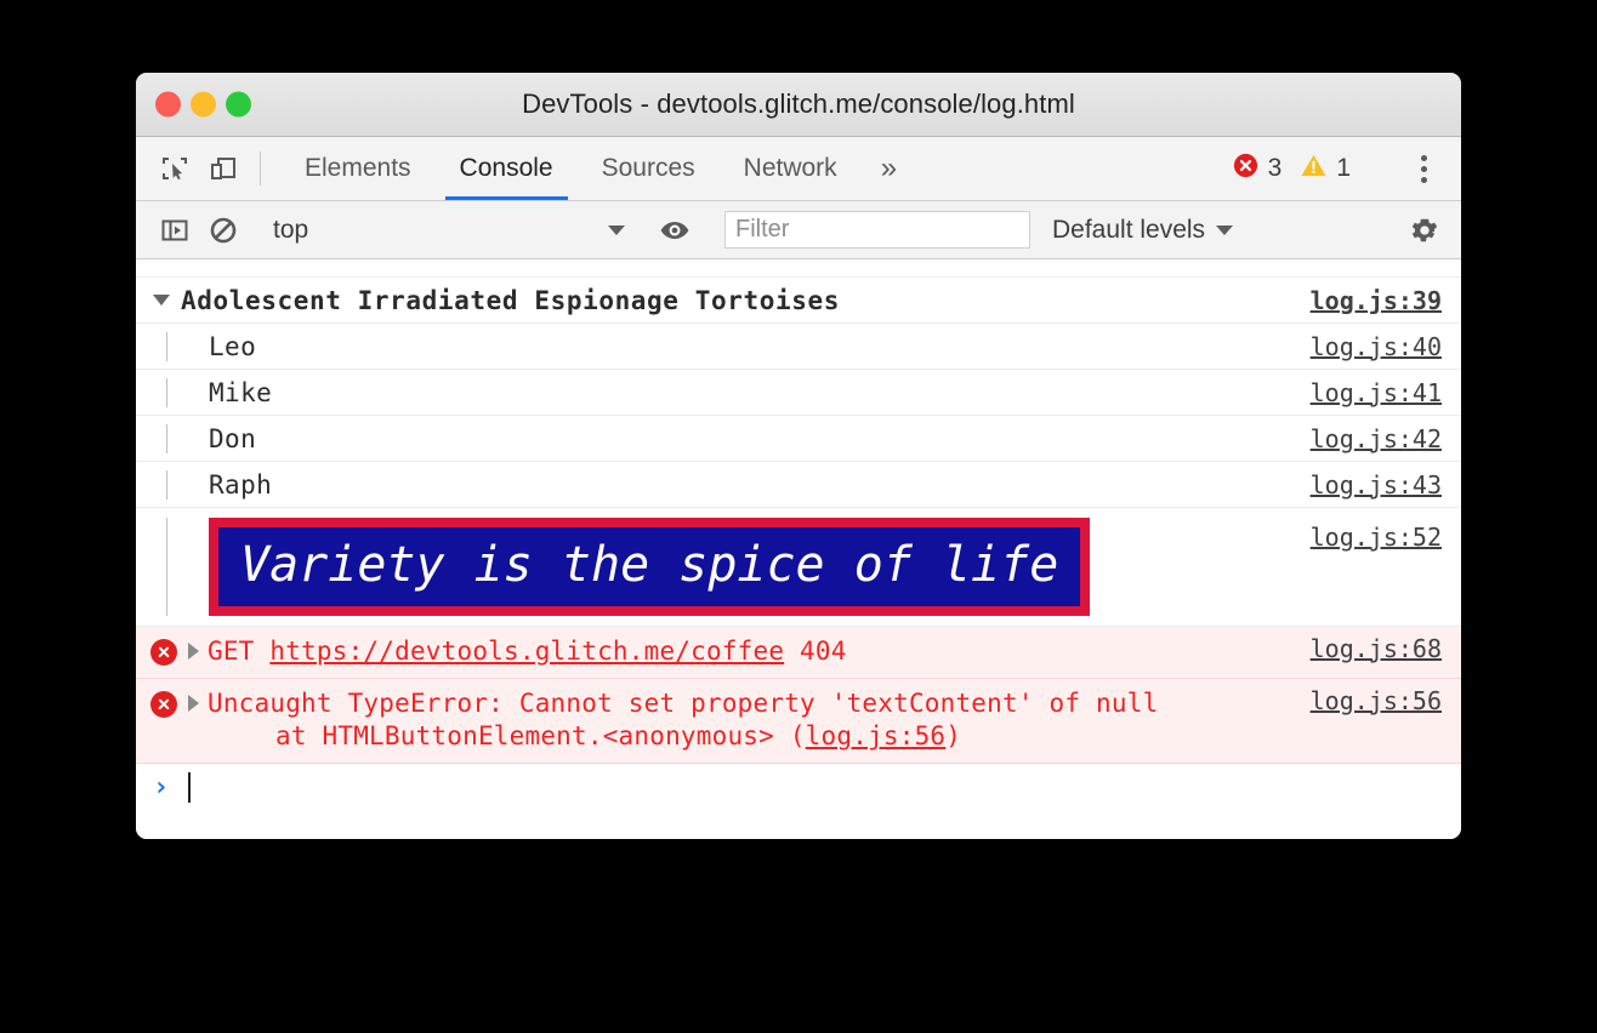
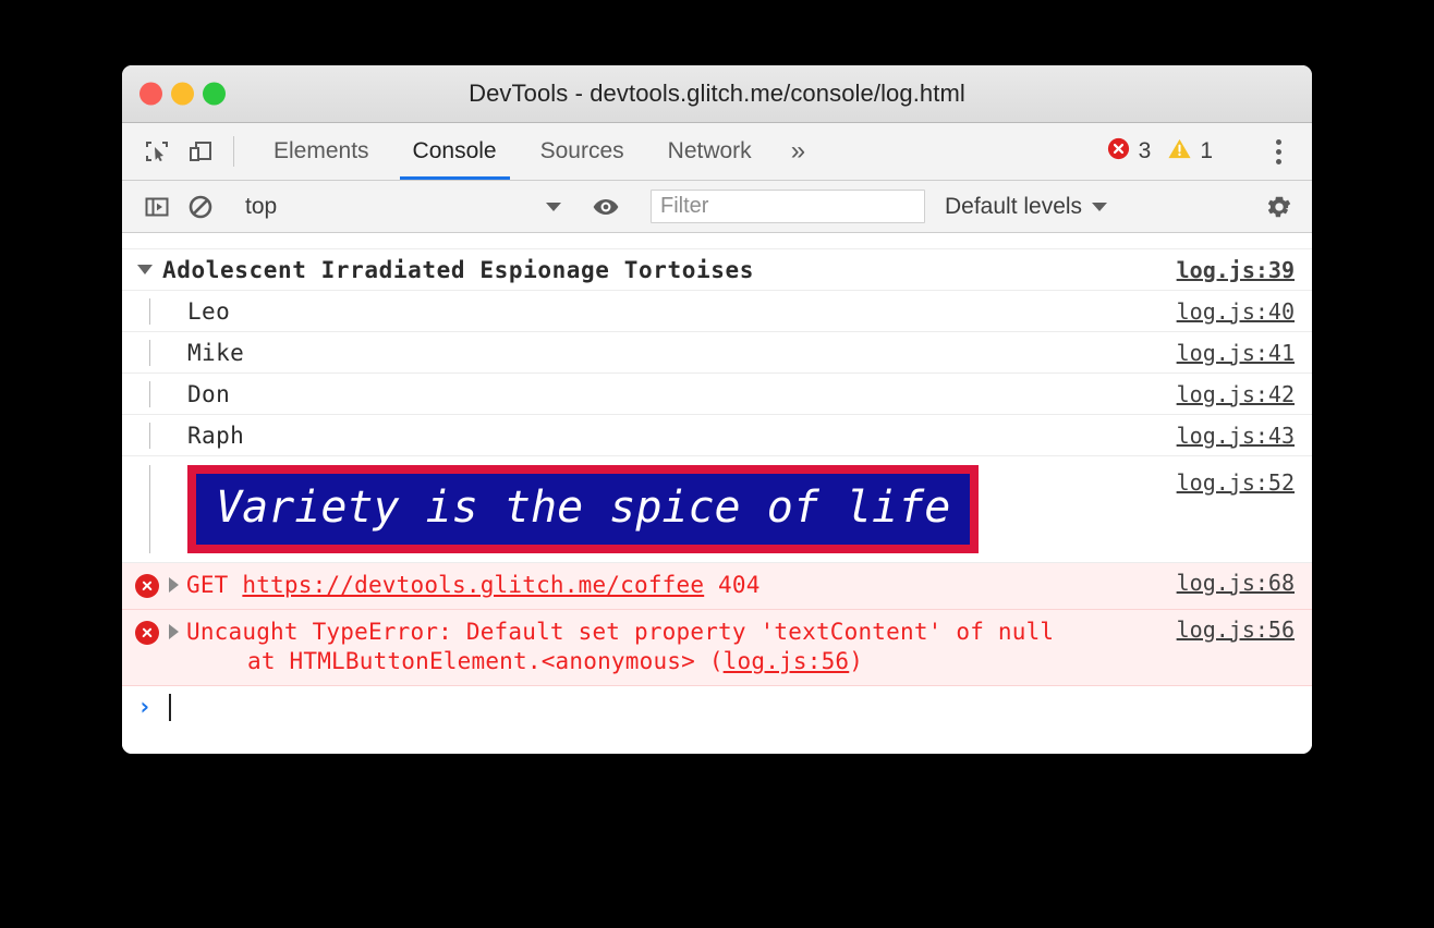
  DevTools - devtools.glitch.me/console/log.html
  Elements
  Console
  Sources
  Network
  »
  3
  1
  top
  Filter
  Default levels
  Adolescent Irradiated Espionage Tortoises
  log.js:39
  Leo
  log.js:40
  Mike
  log.js:41
  Don
  log.js:42
  Raph
  log.js:43
  Variety is the spice of life
  log.js:52
  GET https://devtools.glitch.me/coffee 404
  log.js:68
- Uncaught TypeError: Cannot set property 'textContent' of null
+ Uncaught TypeError: Default set property 'textContent' of null
  at HTMLButtonElement.<anonymous> (log.js:56)
  log.js:56
  ›
